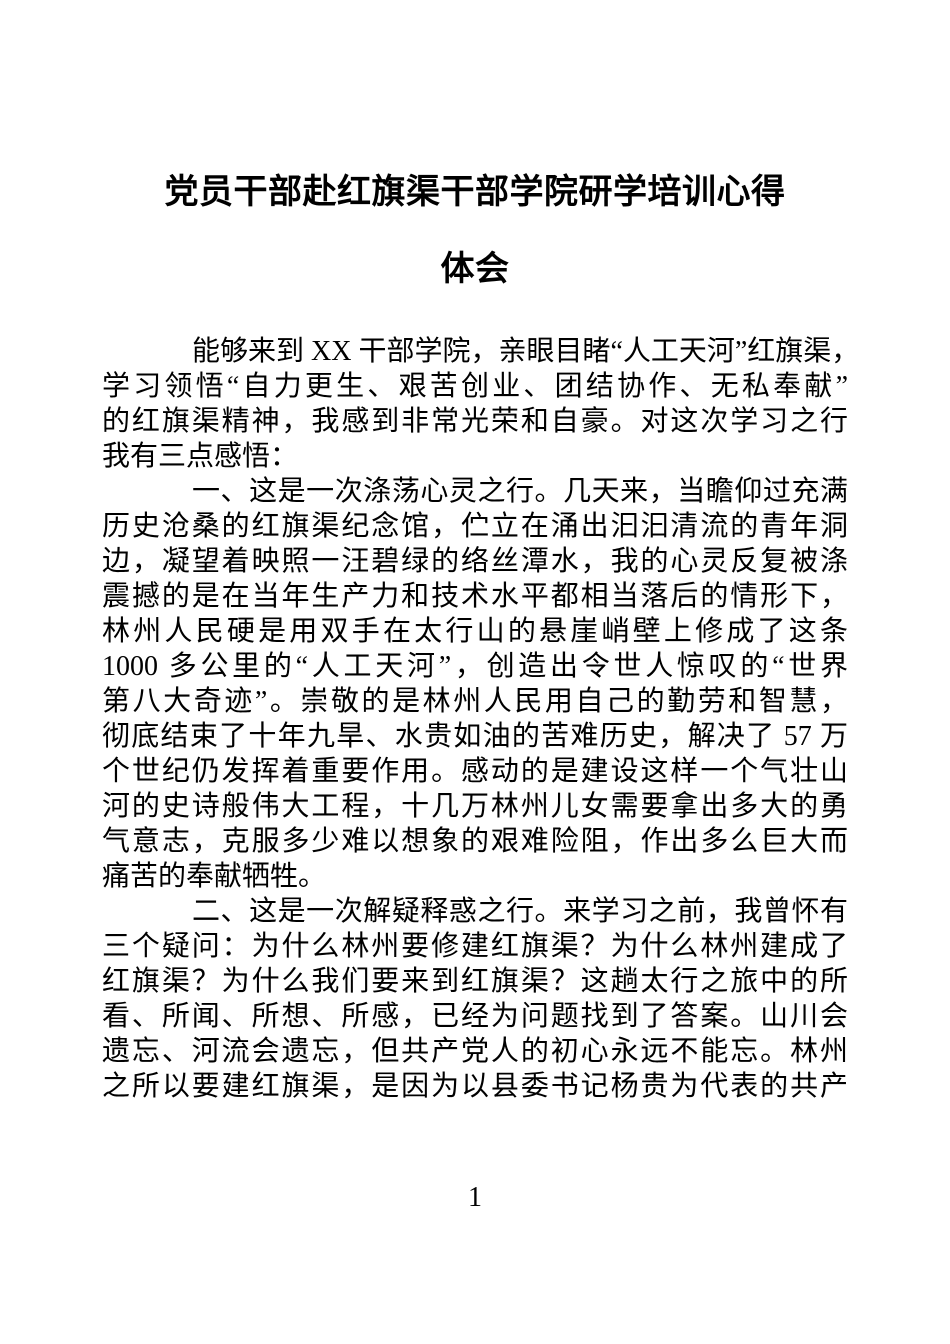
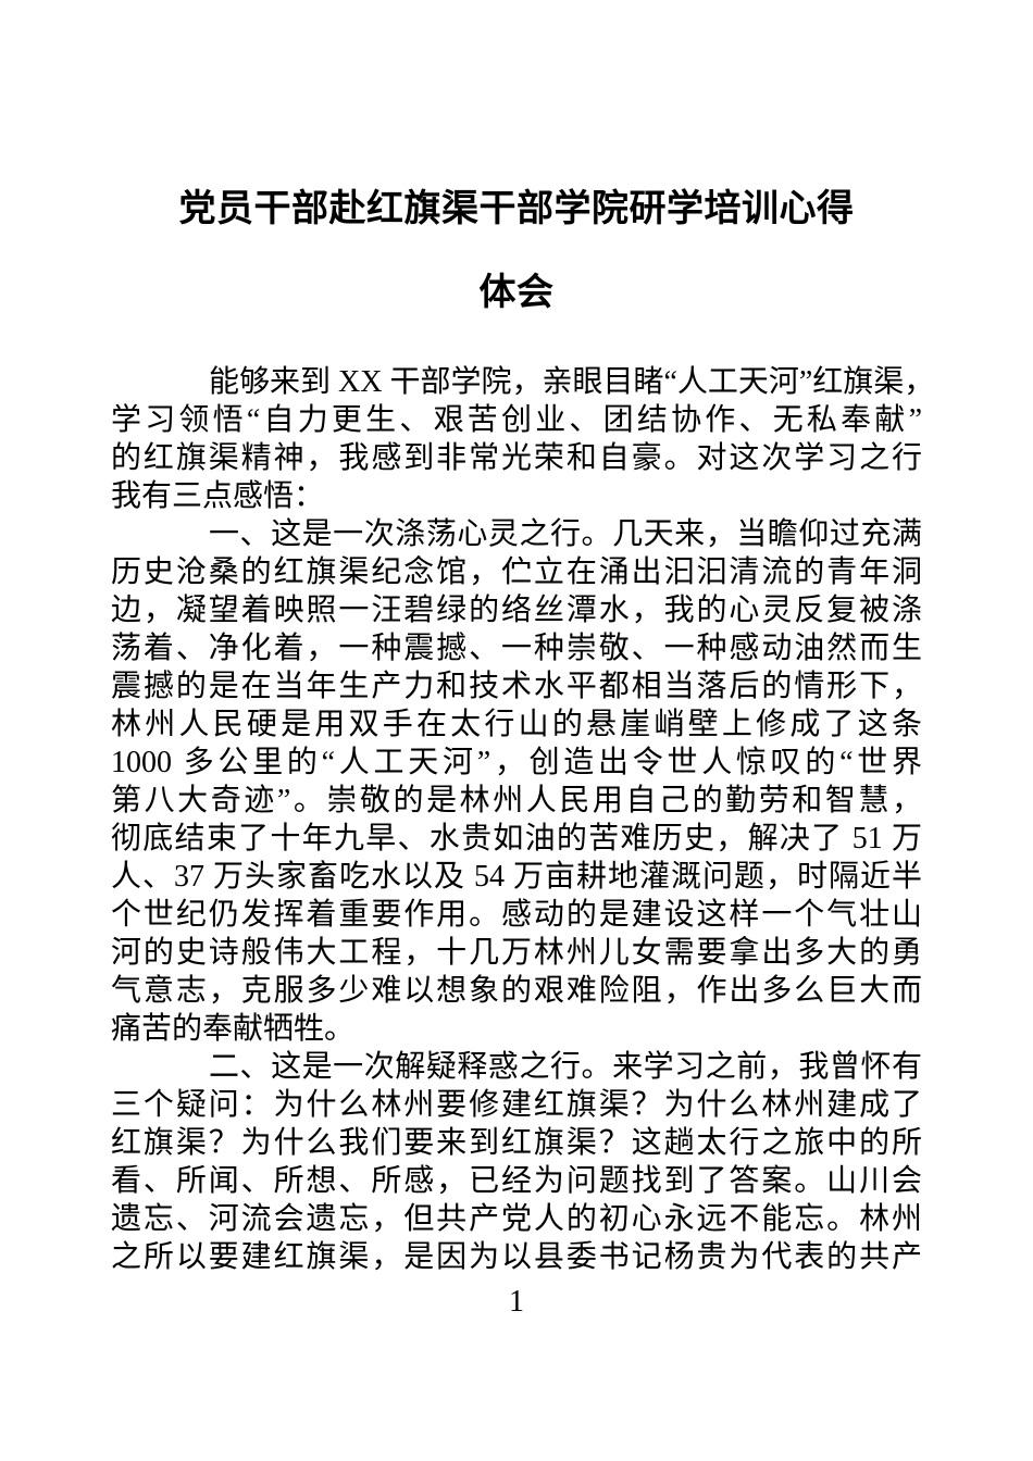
  党员干部赴红旗渠干部学院研学培训心得
  体会
  能够来到 XX 干部学院，亲眼目睹“人工天河”红旗渠，
  学习领悟“自力更生、艰苦创业、团结协作、无私奉献”
  的红旗渠精神，我感到非常光荣和自豪。对这次学习之行
  我有三点感悟：
  一、这是一次涤荡心灵之行。几天来，当瞻仰过充满
  历史沧桑的红旗渠纪念馆，伫立在涌出汩汩清流的青年洞
  边，凝望着映照一汪碧绿的络丝潭水，我的心灵反复被涤
+ 荡着、净化着，一种震撼、一种崇敬、一种感动油然而生
  震撼的是在当年生产力和技术水平都相当落后的情形下，
  林州人民硬是用双手在太行山的悬崖峭壁上修成了这条
  1000 多公里的“人工天河”，创造出令世人惊叹的“世界
  第八大奇迹”。崇敬的是林州人民用自己的勤劳和智慧，
- 彻底结束了十年九旱、水贵如油的苦难历史，解决了 57 万
+ 彻底结束了十年九旱、水贵如油的苦难历史，解决了 51 万
+ 人、37 万头家畜吃水以及 54 万亩耕地灌溉问题，时隔近半
  个世纪仍发挥着重要作用。感动的是建设这样一个气壮山
  河的史诗般伟大工程，十几万林州儿女需要拿出多大的勇
  气意志，克服多少难以想象的艰难险阻，作出多么巨大而
  痛苦的奉献牺牲。
  二、这是一次解疑释惑之行。来学习之前，我曾怀有
  三个疑问：为什么林州要修建红旗渠？为什么林州建成了
  红旗渠？为什么我们要来到红旗渠？这趟太行之旅中的所
  看、所闻、所想、所感，已经为问题找到了答案。山川会
  遗忘、河流会遗忘，但共产党人的初心永远不能忘。林州
  之所以要建红旗渠，是因为以县委书记杨贵为代表的共产
  1
